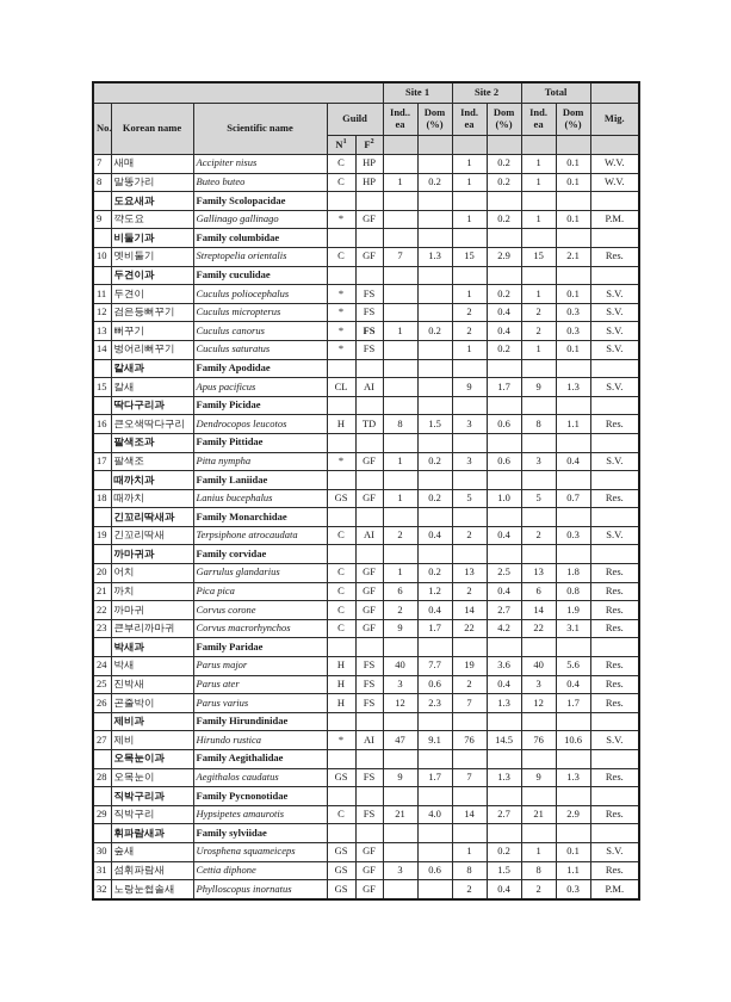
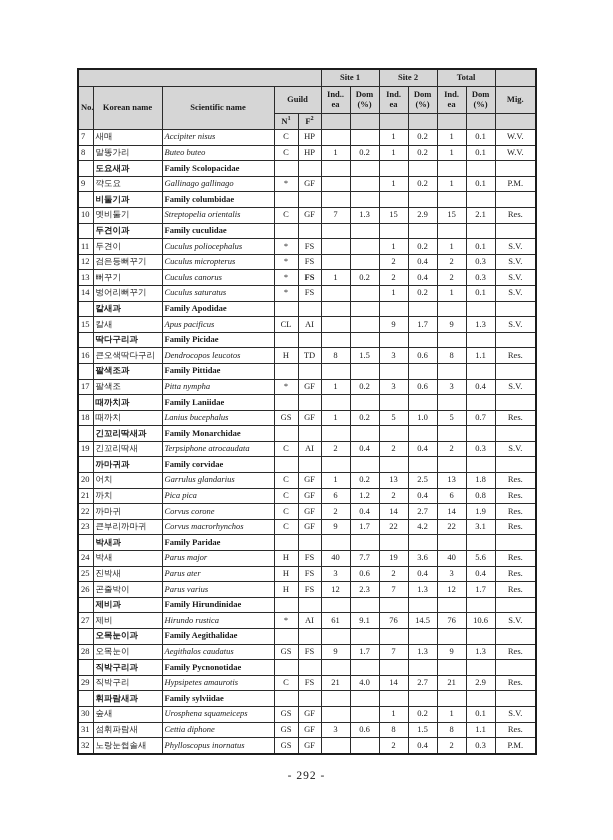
  	Site 1	Site 2	Total
  No.	Korean name	Scientific name	Guild	Ind.. ea	Dom (%)	Ind. ea	Dom (%)	Ind. ea	Dom (%)	Mig.
  7	새매	Accipiter nisus	C	HP			1	0.2	1	0.1	W.V.
  8	말똥가리	Buteo buteo	C	HP	1	0.2	1	0.2	1	0.1	W.V.
  	도요새과	Family Scolopacidae
  9	꺅도요	Gallinago gallinago	*	GF			1	0.2	1	0.1	P.M.
  	비둘기과	Family columbidae
  10	멧비둘기	Streptopelia orientalis	C	GF	7	1.3	15	2.9	15	2.1	Res.
  	두견이과	Family cuculidae
  11	두견이	Cuculus poliocephalus	*	FS			1	0.2	1	0.1	S.V.
  12	검은등뻐꾸기	Cuculus micropterus	*	FS			2	0.4	2	0.3	S.V.
  13	뻐꾸기	Cuculus canorus	*	FS	1	0.2	2	0.4	2	0.3	S.V.
  14	벙어리뻐꾸기	Cuculus saturatus	*	FS			1	0.2	1	0.1	S.V.
  	칼새과	Family Apodidae
  15	칼새	Apus pacificus	CL	AI			9	1.7	9	1.3	S.V.
  	딱다구리과	Family Picidae
  16	큰오색딱다구리	Dendrocopos leucotos	H	TD	8	1.5	3	0.6	8	1.1	Res.
  	팔색조과	Family Pittidae
  17	팔색조	Pitta nympha	*	GF	1	0.2	3	0.6	3	0.4	S.V.
  	때까치과	Family Laniidae
  18	때까치	Lanius bucephalus	GS	GF	1	0.2	5	1.0	5	0.7	Res.
  	긴꼬리딱새과	Family Monarchidae
  19	긴꼬리딱새	Terpsiphone atrocaudata	C	AI	2	0.4	2	0.4	2	0.3	S.V.
  	까마귀과	Family corvidae
  20	어치	Garrulus glandarius	C	GF	1	0.2	13	2.5	13	1.8	Res.
  21	까치	Pica pica	C	GF	6	1.2	2	0.4	6	0.8	Res.
  22	까마귀	Corvus corone	C	GF	2	0.4	14	2.7	14	1.9	Res.
  23	큰부리까마귀	Corvus macrorhynchos	C	GF	9	1.7	22	4.2	22	3.1	Res.
  	박새과	Family Paridae
  24	박새	Parus major	H	FS	40	7.7	19	3.6	40	5.6	Res.
  25	진박새	Parus ater	H	FS	3	0.6	2	0.4	3	0.4	Res.
  26	곤줄박이	Parus varius	H	FS	12	2.3	7	1.3	12	1.7	Res.
  	제비과	Family Hirundinidae
- 27	제비	Hirundo rustica	*	AI	47	9.1	76	14.5	76	10.6	S.V.
+ 27	제비	Hirundo rustica	*	AI	61	9.1	76	14.5	76	10.6	S.V.
  	오목눈이과	Family Aegithalidae
  28	오목눈이	Aegithalos caudatus	GS	FS	9	1.7	7	1.3	9	1.3	Res.
  	직박구리과	Family Pycnonotidae
  29	직박구리	Hypsipetes amaurotis	C	FS	21	4.0	14	2.7	21	2.9	Res.
  	휘파람새과	Family sylviidae
  30	숲새	Urosphena squameiceps	GS	GF			1	0.2	1	0.1	S.V.
  31	섬휘파람새	Cettia diphone	GS	GF	3	0.6	8	1.5	8	1.1	Res.
  32	노랑눈썹솔새	Phylloscopus inornatus	GS	GF			2	0.4	2	0.3	P.M.
+ - 292 -
